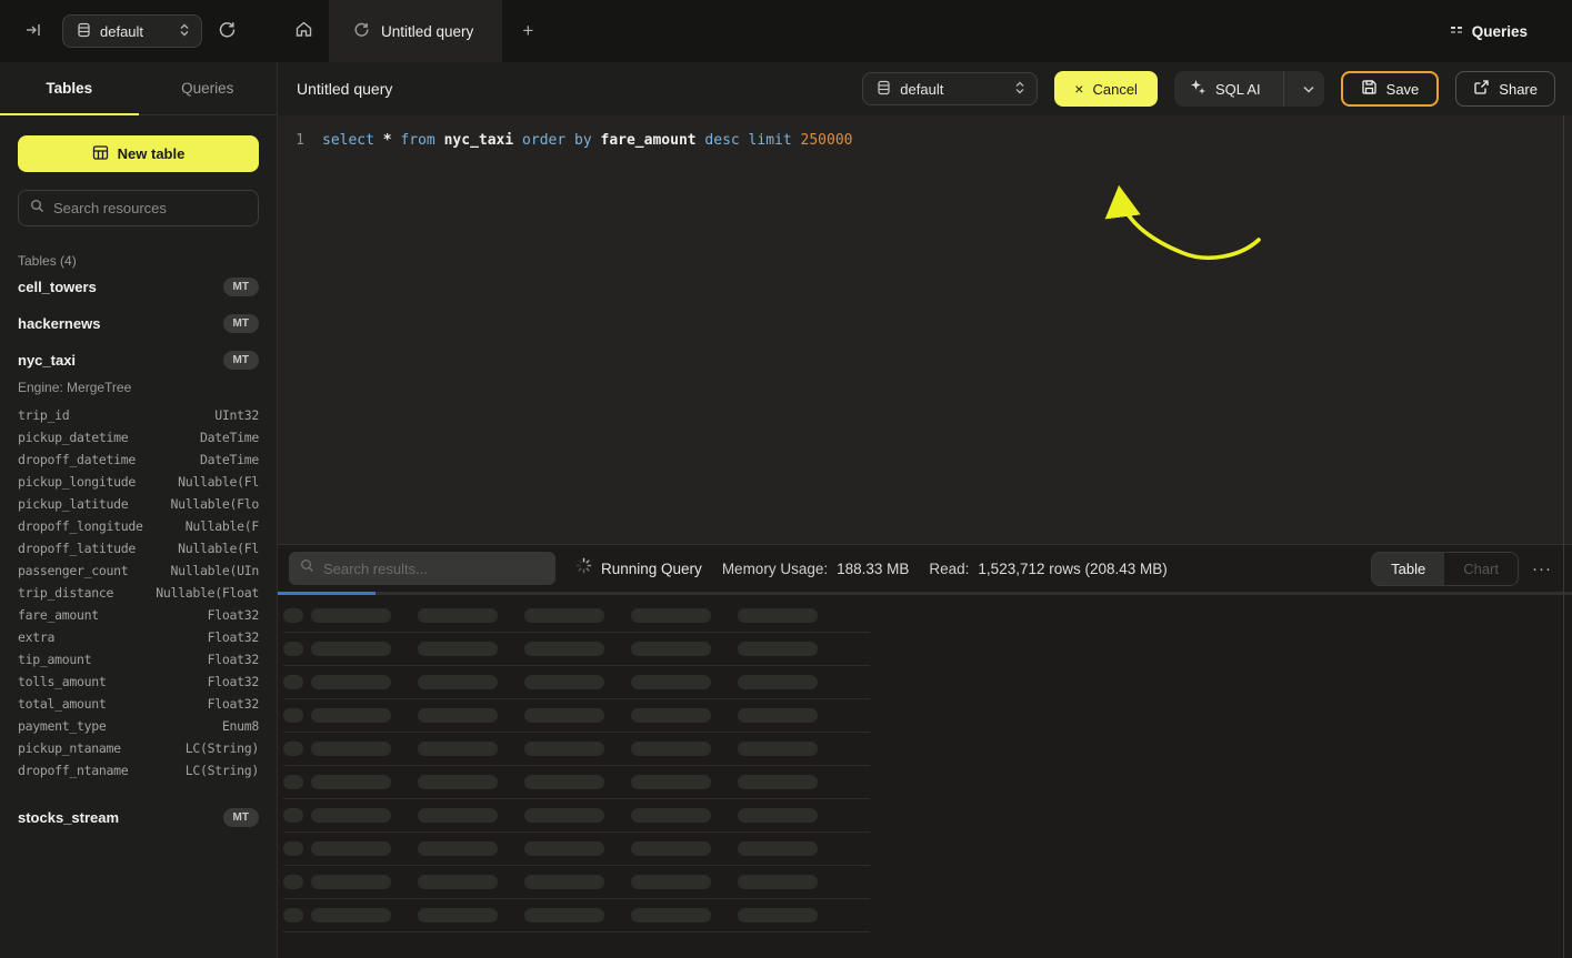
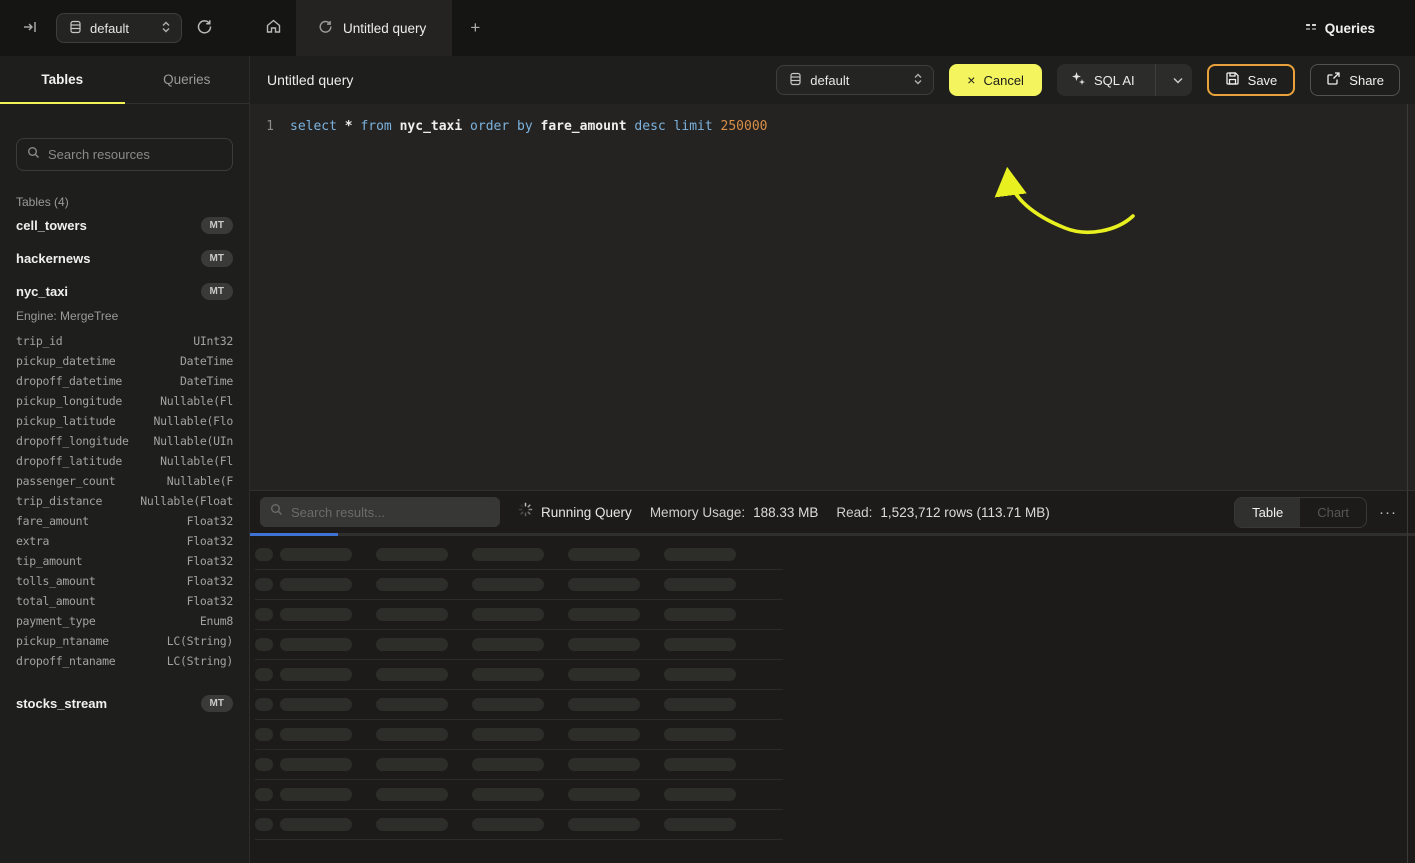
  default
  Untitled query
  +
  Queries
  Tables
  Queries
- New table
  Search resources
  Tables (4)
  cell_towers
  MT
  hackernews
  MT
  nyc_taxi
  MT
  Engine: MergeTree
  trip_id
  UInt32
  pickup_datetime
  DateTime
  dropoff_datetime
  DateTime
  pickup_longitude
  Nullable(Fl
  pickup_latitude
  Nullable(Flo
  dropoff_longitude
- Nullable(F
+ Nullable(UIn
  dropoff_latitude
  Nullable(Fl
  passenger_count
- Nullable(UIn
+ Nullable(F
  trip_distance
  Nullable(Float
  fare_amount
  Float32
  extra
  Float32
  tip_amount
  Float32
  tolls_amount
  Float32
  total_amount
  Float32
  payment_type
  Enum8
  pickup_ntaname
  LC(String)
  dropoff_ntaname
  LC(String)
  stocks_stream
  MT
  Untitled query
  default
  ×
  Cancel
  SQL AI
  Save
  Share
  1
  select * from nyc_taxi order by fare_amount desc limit 250000
  Search results...
  Running Query
  Memory Usage:
  188.33 MB
  Read:
- 1,523,712 rows (208.43 MB)
+ 1,523,712 rows (113.71 MB)
  Table
  Chart
  ···
